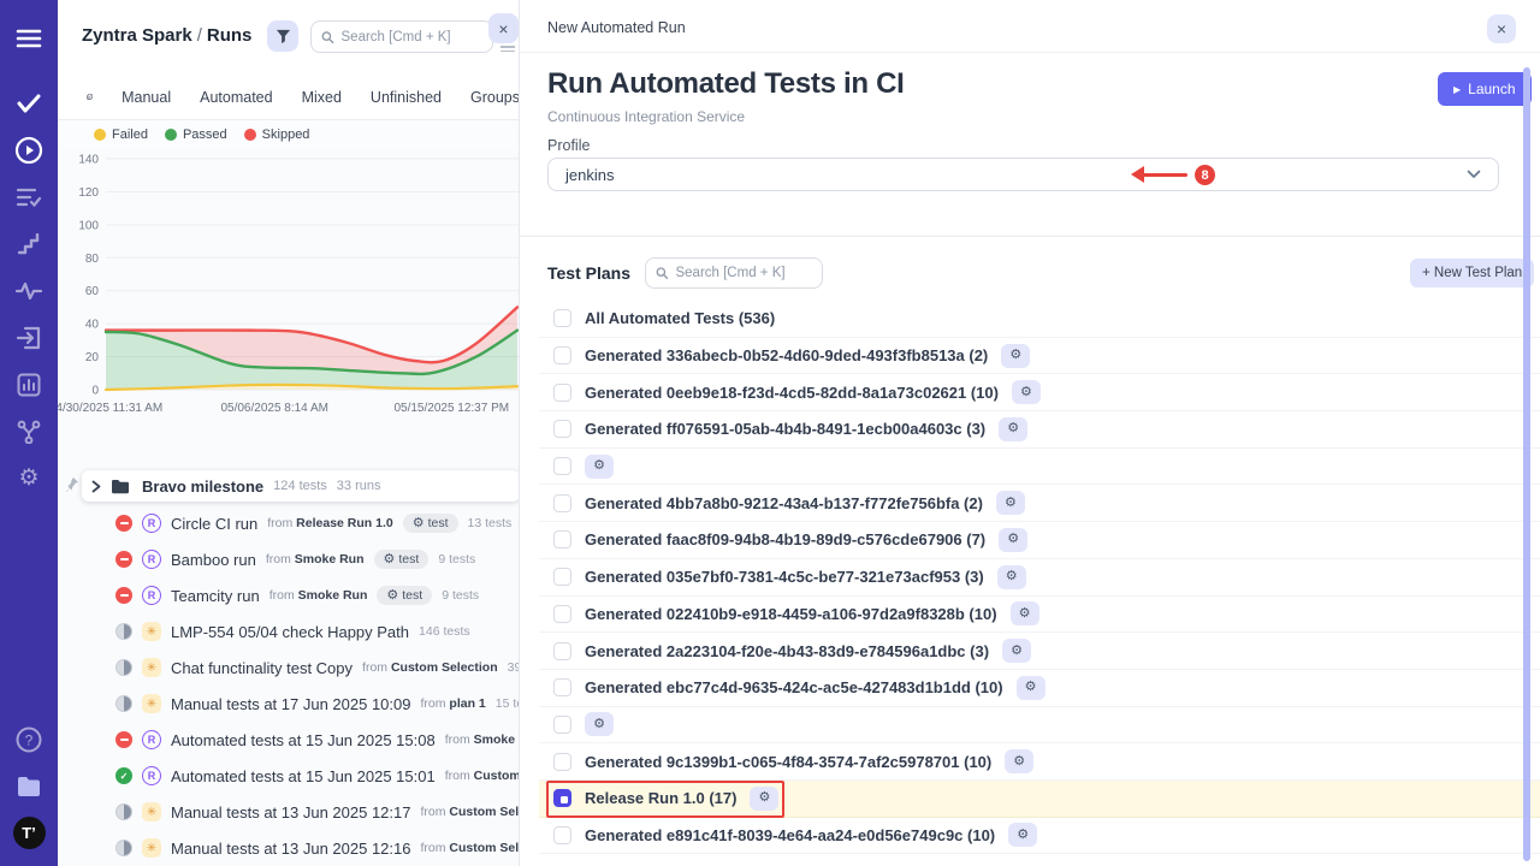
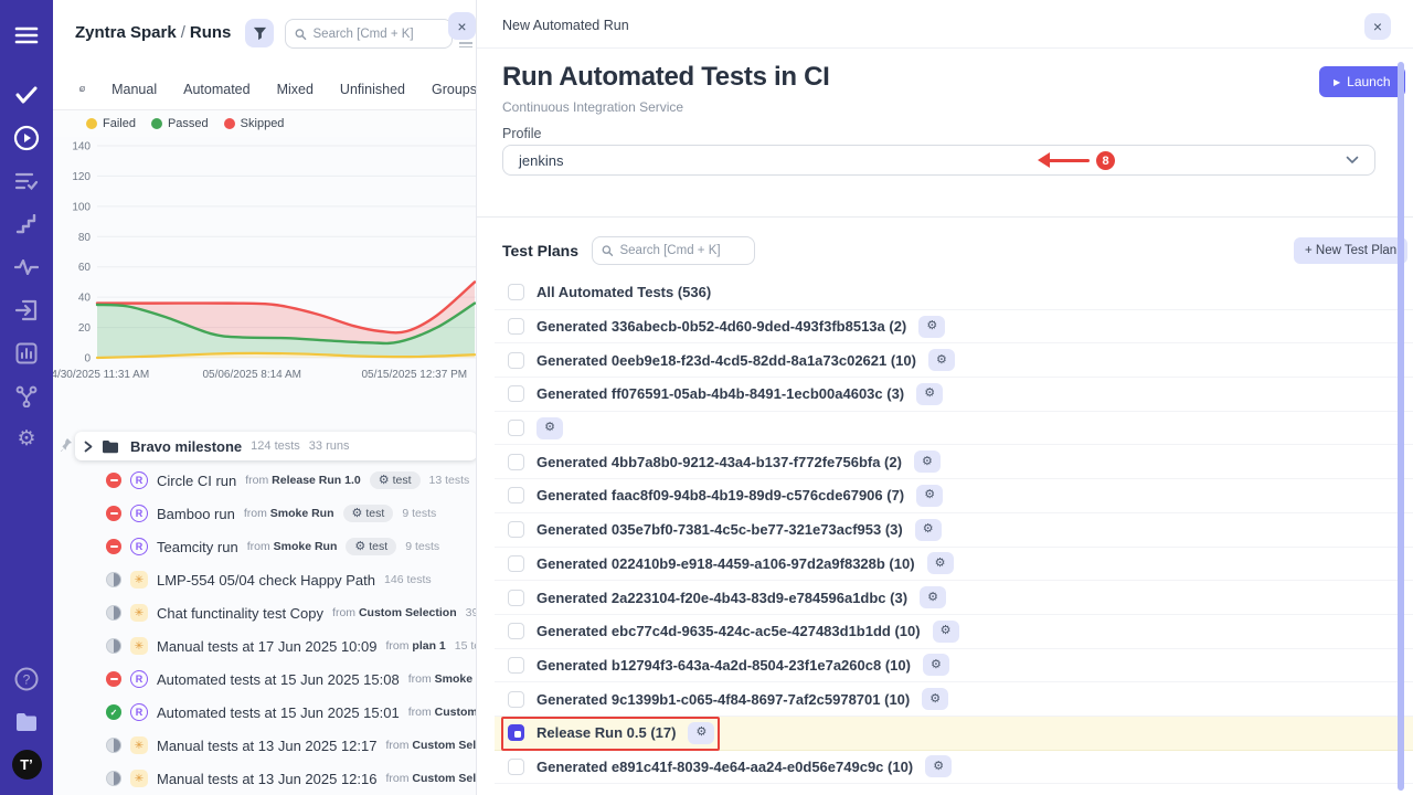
  ⚙
  ?
  T’
  Zyntra Spark / Runs
  Search [Cmd + K]
  ×
  Manual
  Automated
  Mixed
  Unfinished
  Groups
  Failed
  Passed
  Skipped
  0
  20
  40
  60
  80
  100
  120
  140
  4/30/2025 11:31 AM
  05/06/2025 8:14 AM
  05/15/2025 12:37 PM
  Bravo milestone
  124 tests
  33 runs
  R
  Circle CI run
  from Release Run 1.0
  ⚙
  test
  13 tests
  R
  Bamboo run
  from Smoke Run
  ⚙
  test
  9 tests
  R
  Teamcity run
  from Smoke Run
  ⚙
  test
  9 tests
  ✳
  LMP-554 05/04 check Happy Path
  146 tests
  ✳
  Chat functinality test Copy
  from Custom Selection
  ✳
  Manual tests at 17 Jun 2025 10:09
  from plan 1
  R
  Automated tests at 15 Jun 2025 15:08
  from Smoke
  ✓
  R
  Automated tests at 15 Jun 2025 15:01
  ✳
  Manual tests at 13 Jun 2025 12:17
  ✳
  Manual tests at 13 Jun 2025 12:16
  New Automated Run
  ×
  Run Automated Tests in CI
  ▶
  Launch
  Continuous Integration Service
  Profile
  jenkins
  8
  Test Plans
  Search [Cmd + K]
  + New Test Plan
  All Automated Tests (536)
  Generated 336abecb-0b52-4d60-9ded-493f3fb8513a (2)
  ⚙
  Generated 0eeb9e18-f23d-4cd5-82dd-8a1a73c02621 (10)
  ⚙
  Generated ff076591-05ab-4b4b-8491-1ecb00a4603c (3)
  ⚙
  ⚙
  Generated 4bb7a8b0-9212-43a4-b137-f772fe756bfa (2)
  ⚙
  Generated faac8f09-94b8-4b19-89d9-c576cde67906 (7)
  ⚙
  Generated 035e7bf0-7381-4c5c-be77-321e73acf953 (3)
  ⚙
  Generated 022410b9-e918-4459-a106-97d2a9f8328b (10)
  ⚙
  Generated 2a223104-f20e-4b43-83d9-e784596a1dbc (3)
  ⚙
  Generated ebc77c4d-9635-424c-ac5e-427483d1b1dd (10)
  ⚙
+ Generated b12794f3-643a-4a2d-8504-23f1e7a260c8 (10)
  ⚙
- Generated 9c1399b1-c065-4f84-3574-7af2c5978701 (10)
+ Generated 9c1399b1-c065-4f84-8697-7af2c5978701 (10)
  ⚙
- Release Run 1.0 (17)
+ Release Run 0.5 (17)
  ⚙
  Generated e891c41f-8039-4e64-aa24-e0d56e749c9c (10)
  ⚙
